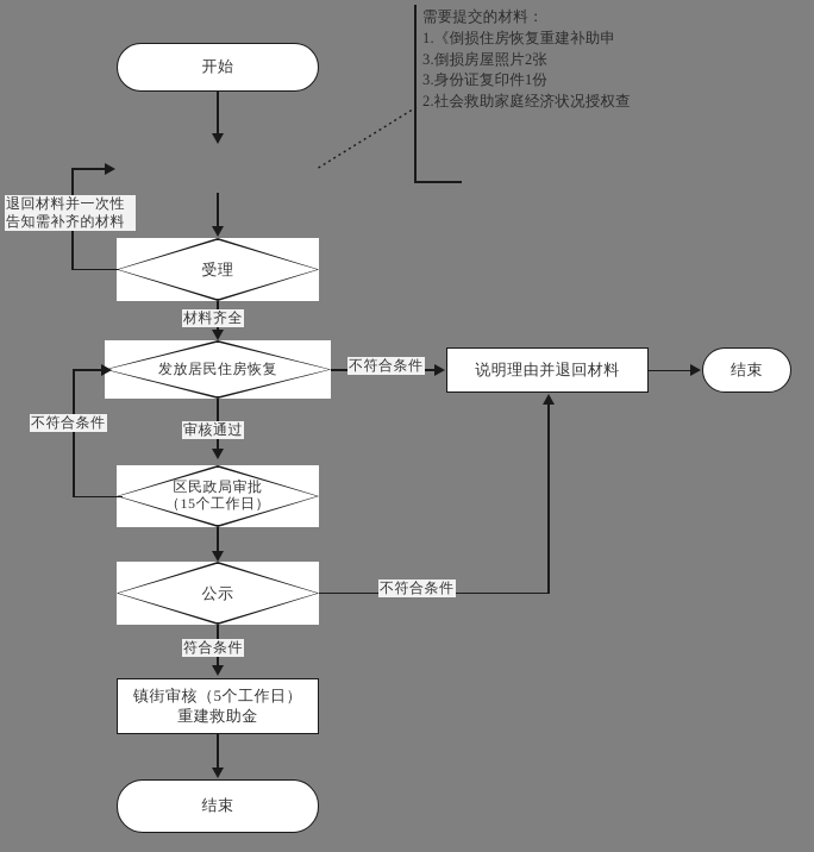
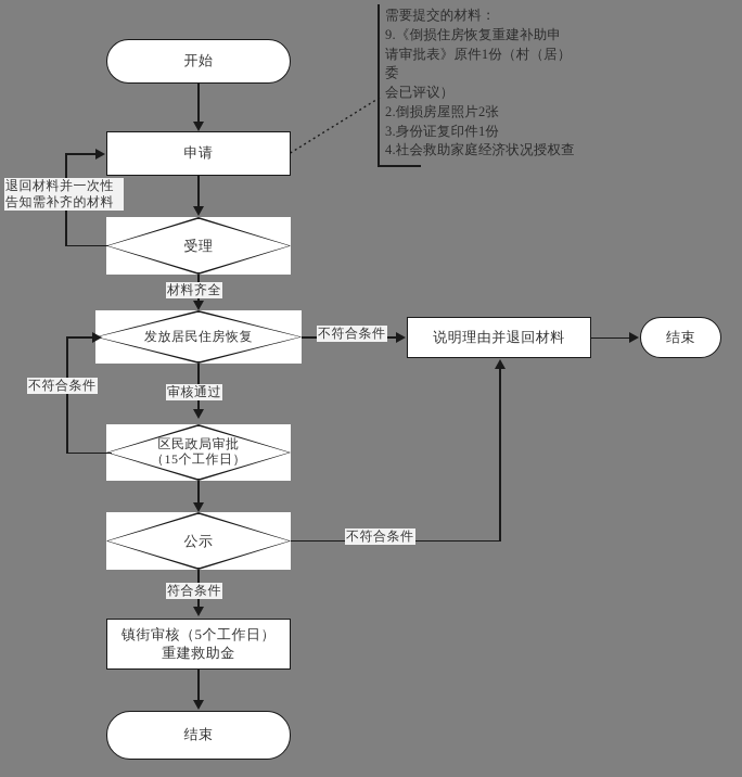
  需要提交的材料：
- 1.《倒损住房恢复重建补助申
+ 9.《倒损住房恢复重建补助申
+ 请审批表》原件1份（村（居）委
+ 会已评议）
- 3.倒损房屋照片2张
+ 2.倒损房屋照片2张
  3.身份证复印件1份
- 2.社会救助家庭经济状况授权查
+ 4.社会救助家庭经济状况授权查
  开始
+ 申请
  受理
  发放居民住房恢复
  区民政局审批
  （15个工作日）
  公示
  镇街审核（5个工作日）
  重建救助金
  结束
  说明理由并退回材料
  结束
  退回材料并一次性
  告知需补齐的材料
  材料齐全
  不符合条件
  审核通过
  不符合条件
  不符合条件
  符合条件
